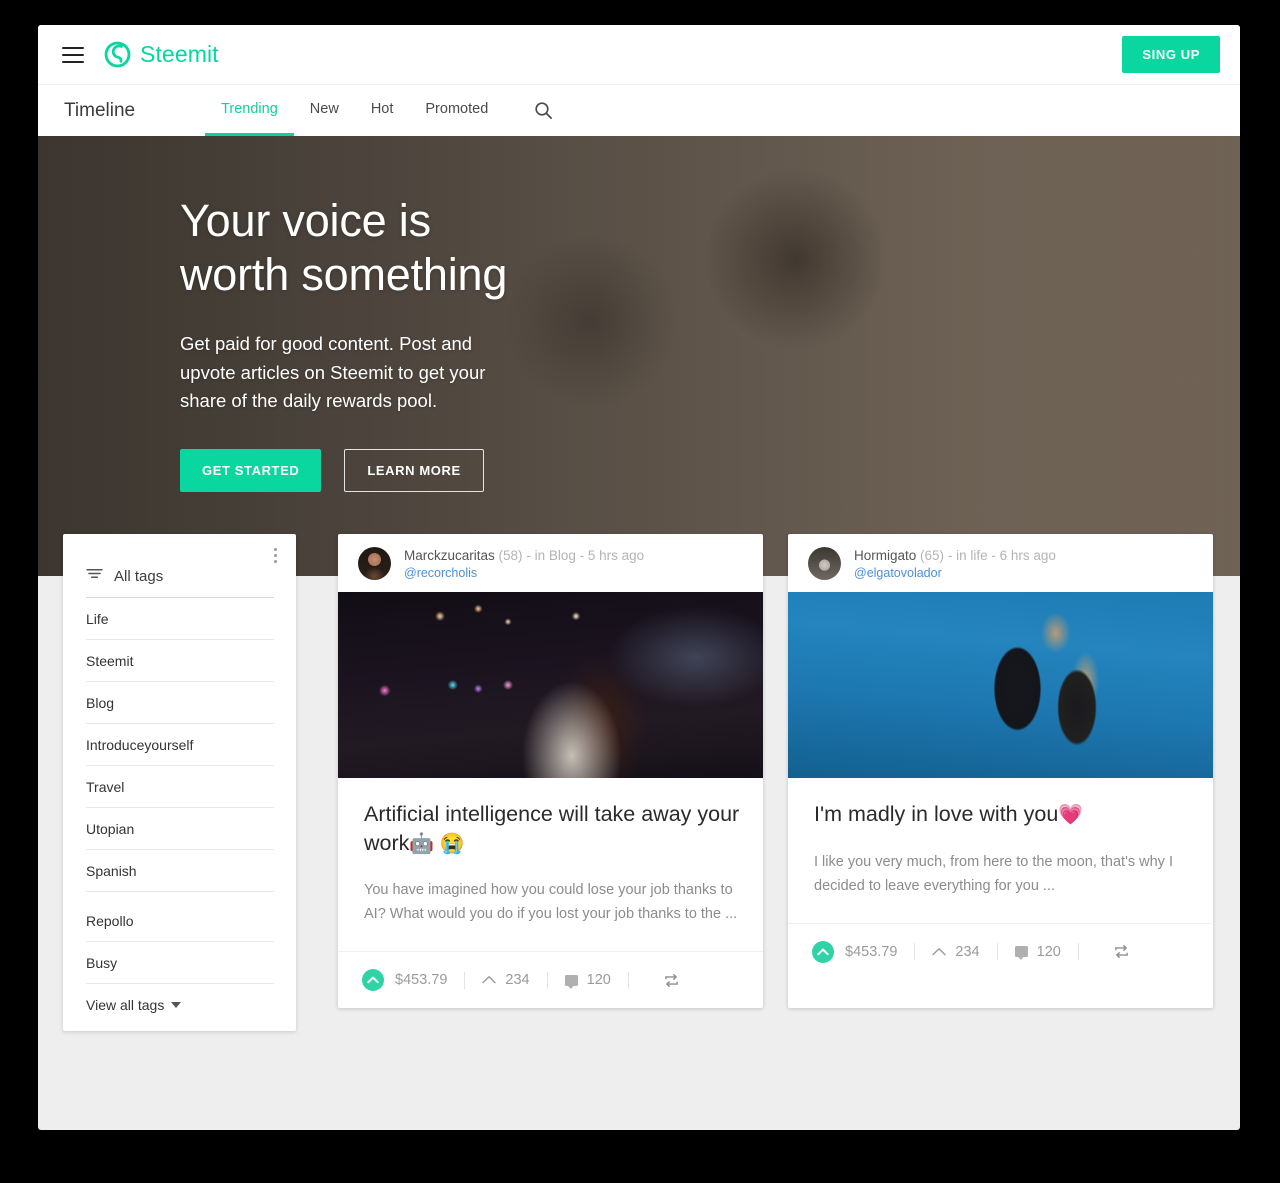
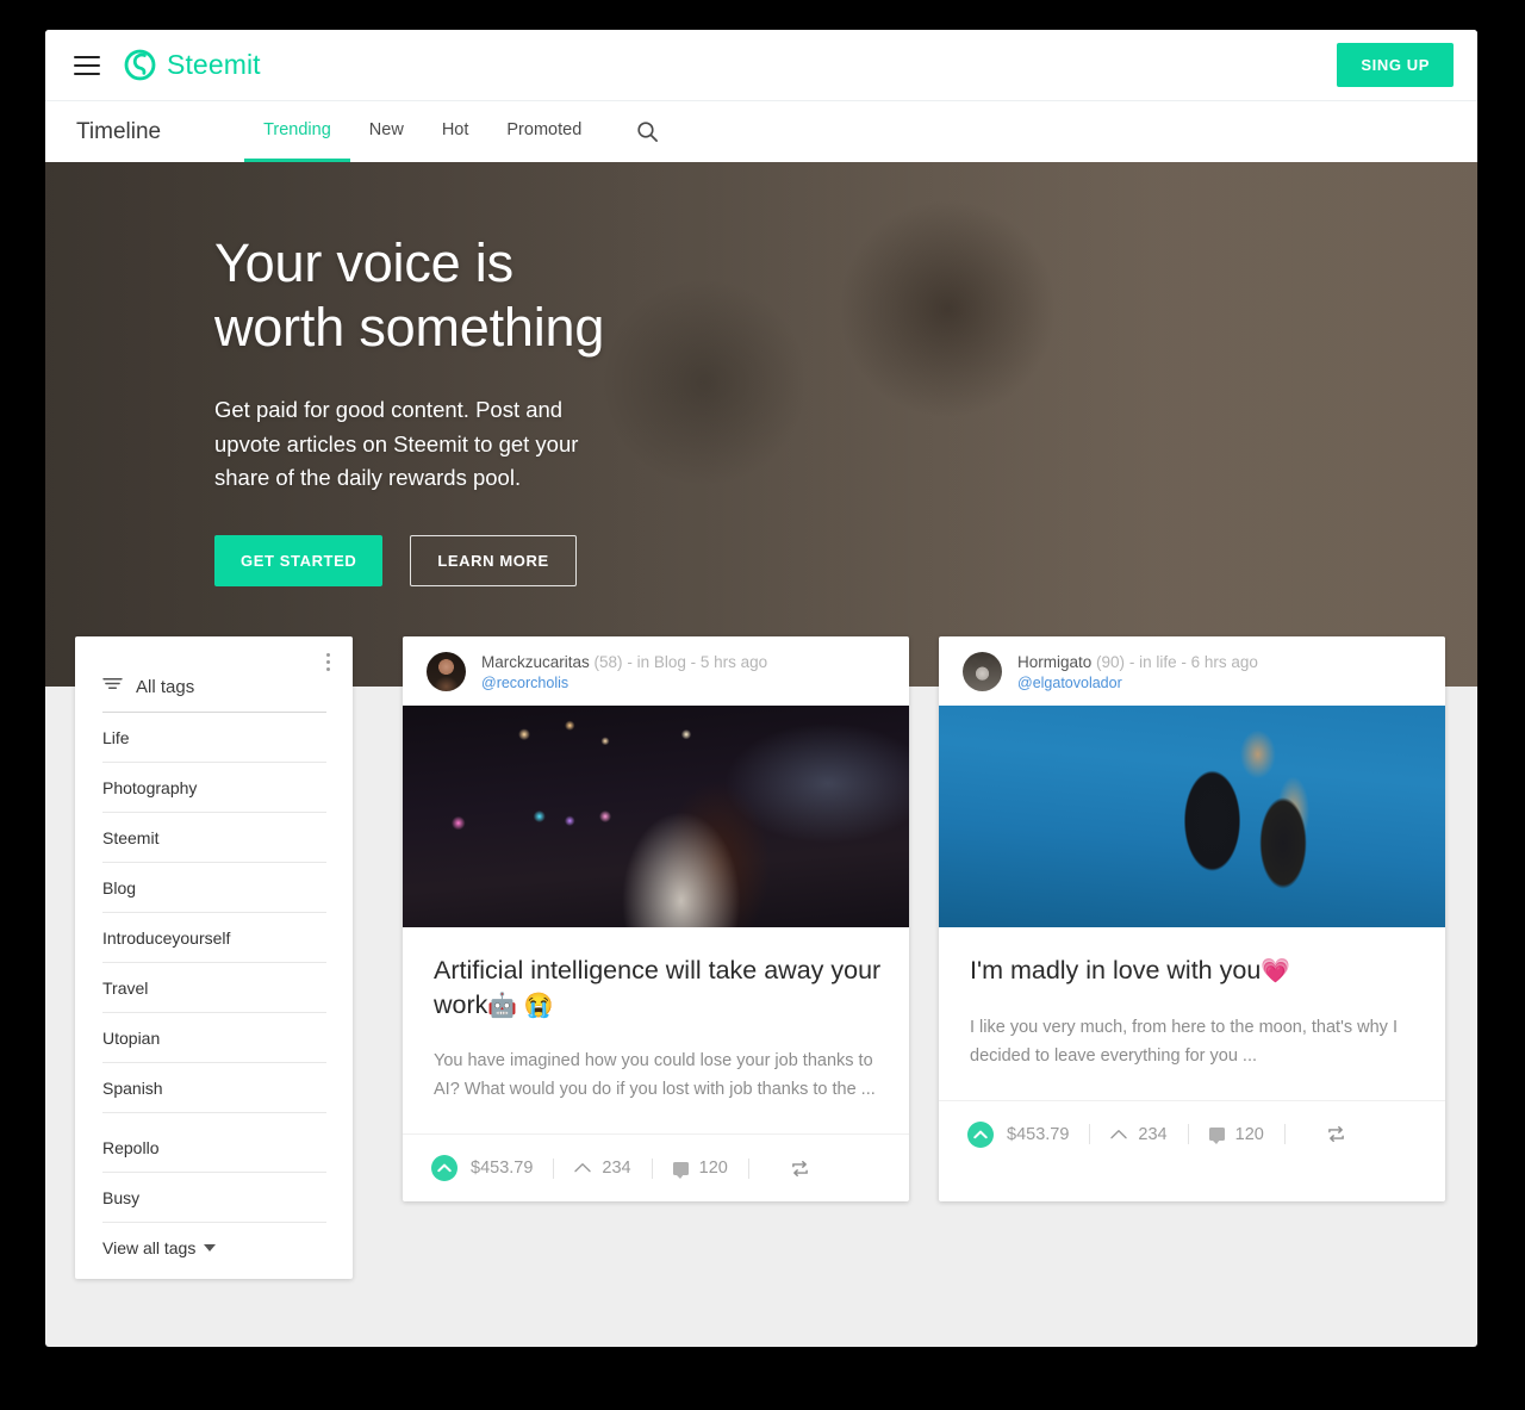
  Steemit
  SING UP
  Timeline
  Trending
  New
  Hot
  Promoted
  Your voice is
  worth something
  Get paid for good content. Post and upvote articles on Steemit to get your share of the daily rewards pool.
  GET STARTED
  LEARN MORE
  All tags
  Life
+ Photography
  Steemit
  Blog
  Introduceyourself
  Travel
  Utopian
  Spanish
  Repollo
  Busy
  View all tags
  Marckzucaritas (58) - in Blog - 5 hrs ago
  @recorcholis
  Artificial intelligence will take away your work🤖 😭
- You have imagined how you could lose your job thanks to AI? What would you do if you lost your job thanks to the ...
+ You have imagined how you could lose your job thanks to AI? What would you do if you lost with job thanks to the ...
  $453.79
  234
  120
- Hormigato (65) - in life - 6 hrs ago
+ Hormigato (90) - in life - 6 hrs ago
  @elgatovolador
  I'm madly in love with you💗
  I like you very much, from here to the moon, that's why I decided to leave everything for you ...
  $453.79
  234
  120
